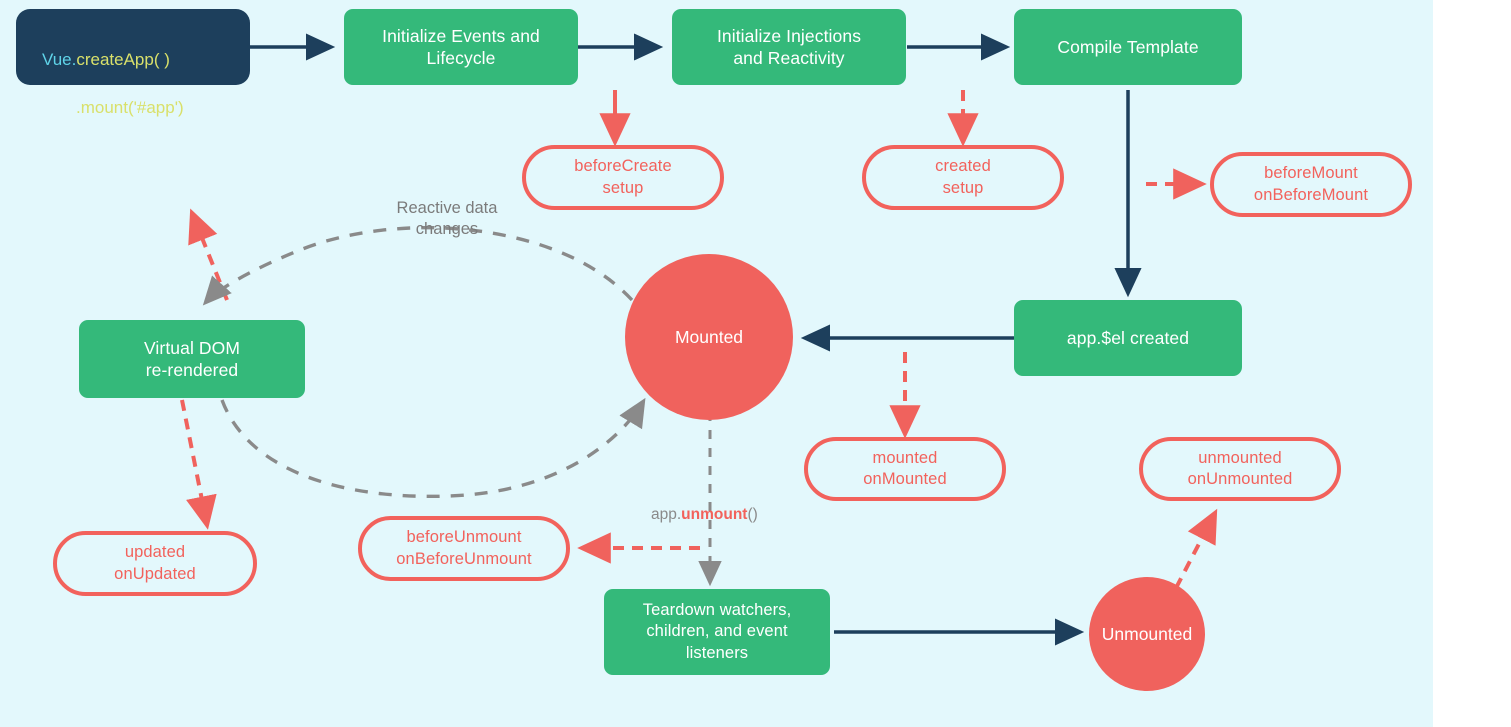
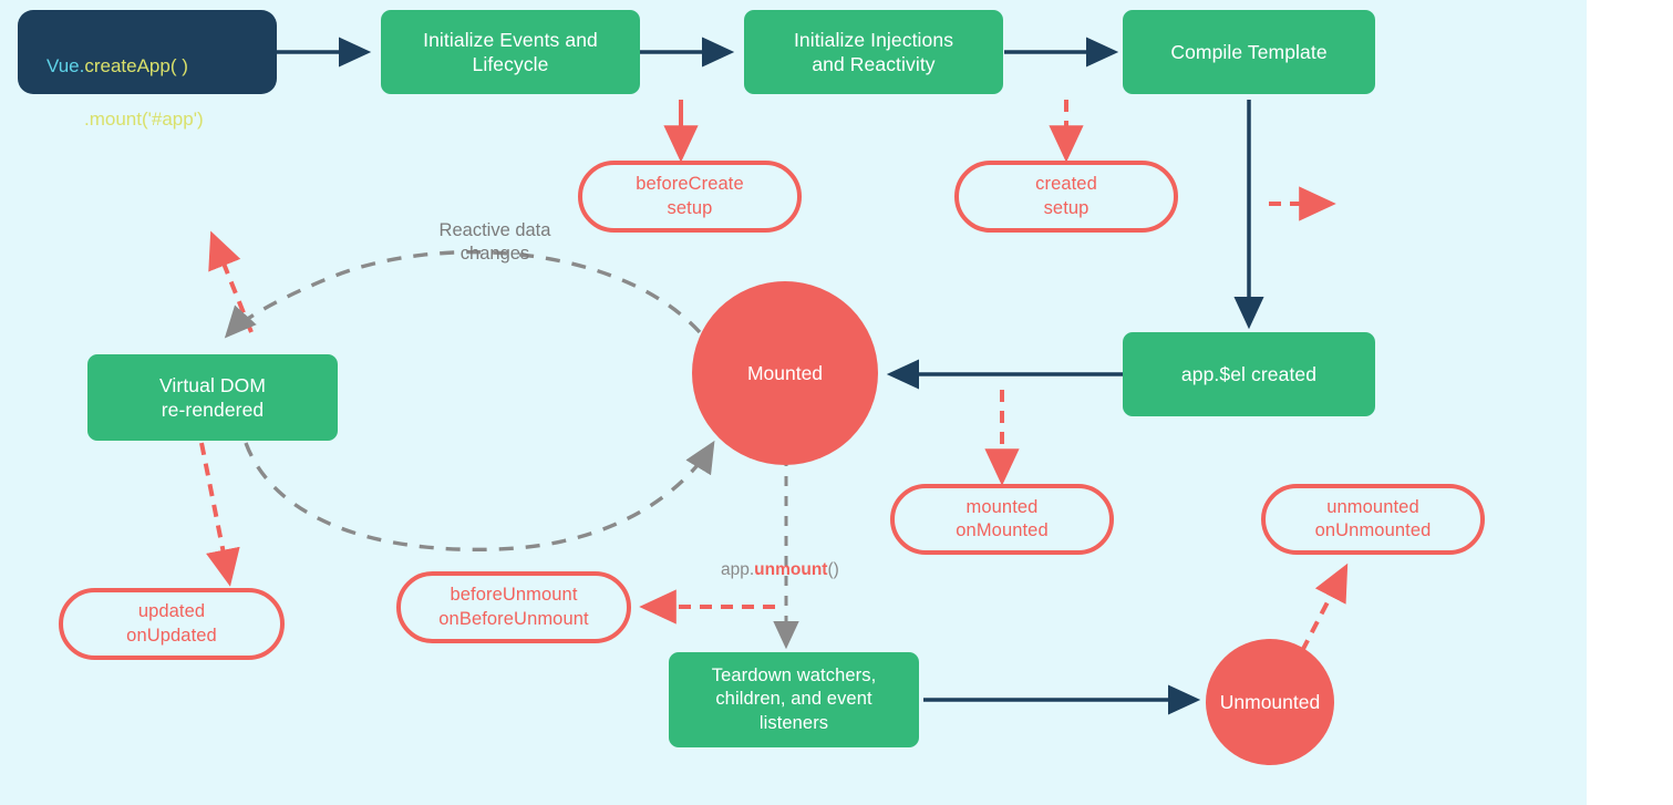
  Vue.createApp( )
  .mount('#app')
  Initialize Events and
  Lifecycle
  Initialize Injections
  and Reactivity
  Compile Template
  app.$el created
  Virtual DOM
  re-rendered
  Teardown watchers,
  children, and event
  listeners
  Mounted
  Unmounted
  beforeCreate
  setup
  created
  setup
- beforeMount
- onBeforeMount
  mounted
  onMounted
  unmounted
  onUnmounted
  updated
  onUpdated
  beforeUnmount
  onBeforeUnmount
  Reactive data
  changes
  app.unmount()
